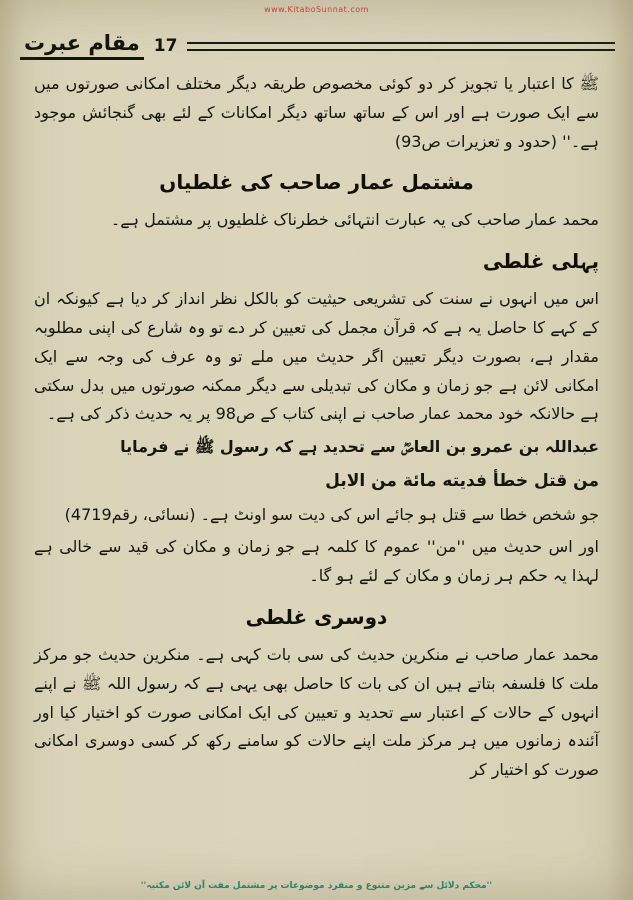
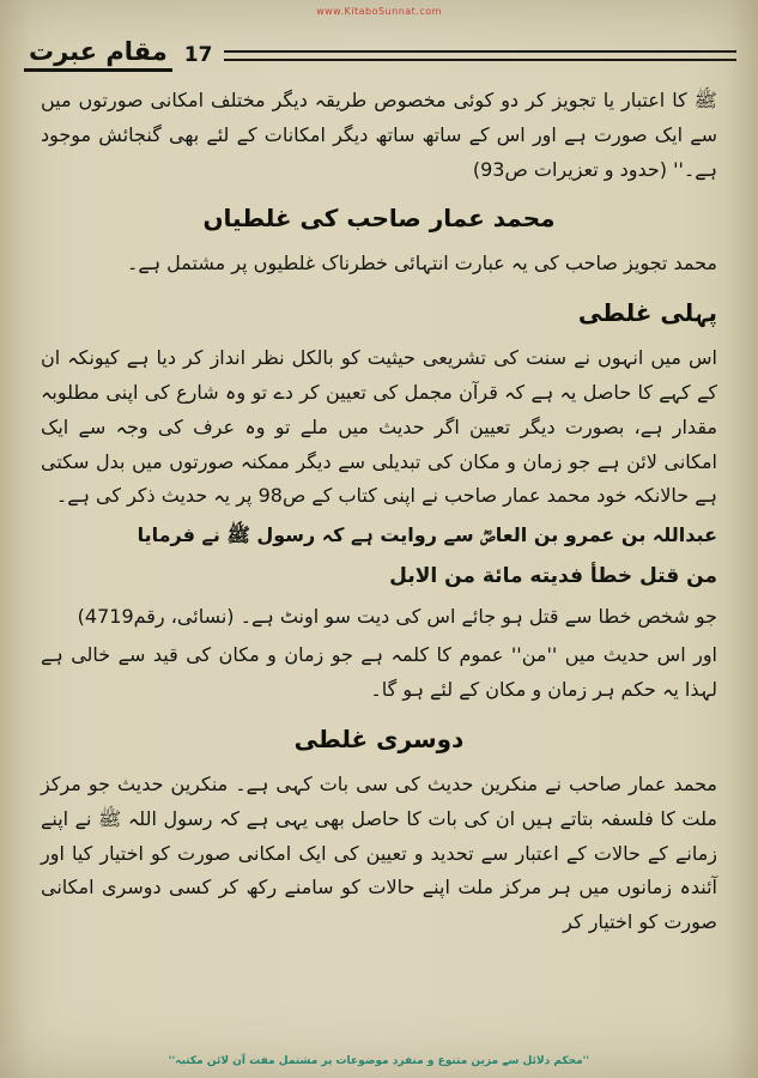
  www.KitaboSunnat.com
  مقام عبرت
  17
  ﷺ کا اعتبار یا تجویز کر دو کوئی مخصوص طریقہ دیگر مختلف امکانی صورتوں میں سے ایک صورت ہے اور اس کے ساتھ ساتھ دیگر امکانات کے لئے بھی گنجائش موجود ہے۔'' (حدود و تعزیرات ص93)
- مشتمل عمار صاحب کی غلطیاں
+ محمد عمار صاحب کی غلطیاں
- محمد عمار صاحب کی یہ عبارت انتہائی خطرناک غلطیوں پر مشتمل ہے۔
+ محمد تجویز صاحب کی یہ عبارت انتہائی خطرناک غلطیوں پر مشتمل ہے۔
  پہلی غلطی
  اس میں انہوں نے سنت کی تشریعی حیثیت کو بالکل نظر انداز کر دیا ہے کیونکہ ان کے کہے کا حاصل یہ ہے کہ قرآن مجمل کی تعیین کر دے تو وہ شارع کی اپنی مطلوبہ مقدار ہے، بصورت دیگر تعیین اگر حدیث میں ملے تو وہ عرف کی وجہ سے ایک امکانی لائن ہے جو زمان و مکان کی تبدیلی سے دیگر ممکنہ صورتوں میں بدل سکتی ہے حالانکہ خود محمد عمار صاحب نے اپنی کتاب کے ص98 پر یہ حدیث ذکر کی ہے۔
- عبداللہ بن عمرو بن العاصؓ سے تحدید ہے کہ رسول ﷺ نے فرمایا
+ عبداللہ بن عمرو بن العاصؓ سے روایت ہے کہ رسول ﷺ نے فرمایا
  من قتل خطأ فديته مائة من الابل
  جو شخص خطا سے قتل ہو جائے اس کی دیت سو اونٹ ہے۔ (نسائی، رقم4719)
  اور اس حدیث میں ''من'' عموم کا کلمہ ہے جو زمان و مکان کی قید سے خالی ہے لہذا یہ حکم ہر زمان و مکان کے لئے ہو گا۔
  دوسری غلطی
- محمد عمار صاحب نے منکرین حدیث کی سی بات کہی ہے۔ منکرین حدیث جو مرکز ملت کا فلسفہ بتاتے ہیں ان کی بات کا حاصل بھی یہی ہے کہ رسول اللہ ﷺ نے اپنے انہوں کے حالات کے اعتبار سے تحدید و تعیین کی ایک امکانی صورت کو اختیار کیا اور آئندہ زمانوں میں ہر مرکز ملت اپنے حالات کو سامنے رکھ کر کسی دوسری امکانی صورت کو اختیار کر
+ محمد عمار صاحب نے منکرین حدیث کی سی بات کہی ہے۔ منکرین حدیث جو مرکز ملت کا فلسفہ بتاتے ہیں ان کی بات کا حاصل بھی یہی ہے کہ رسول اللہ ﷺ نے اپنے زمانے کے حالات کے اعتبار سے تحدید و تعیین کی ایک امکانی صورت کو اختیار کیا اور آئندہ زمانوں میں ہر مرکز ملت اپنے حالات کو سامنے رکھ کر کسی دوسری امکانی صورت کو اختیار کر
  ''محکم دلائل سے مزین متنوع و منفرد موضوعات پر مشتمل مفت آن لائن مکتبہ''
